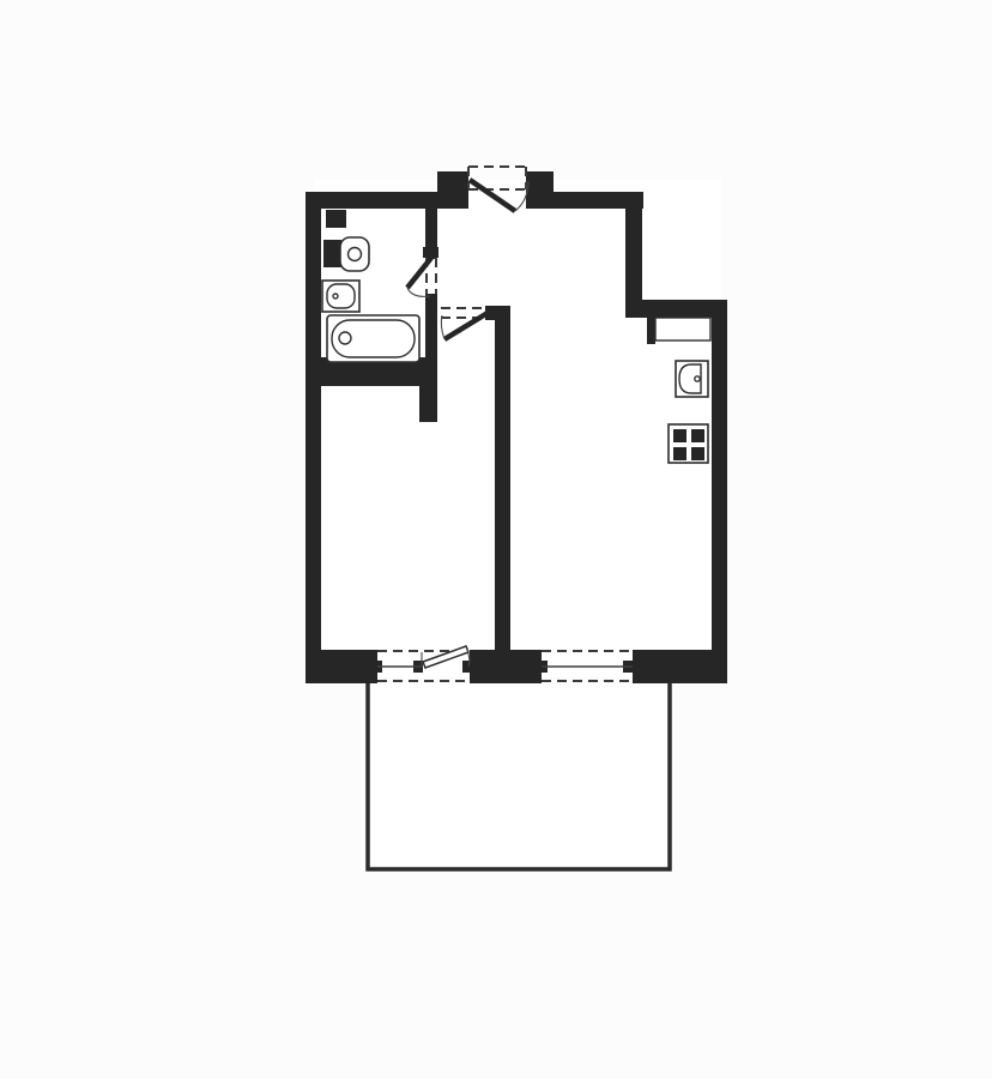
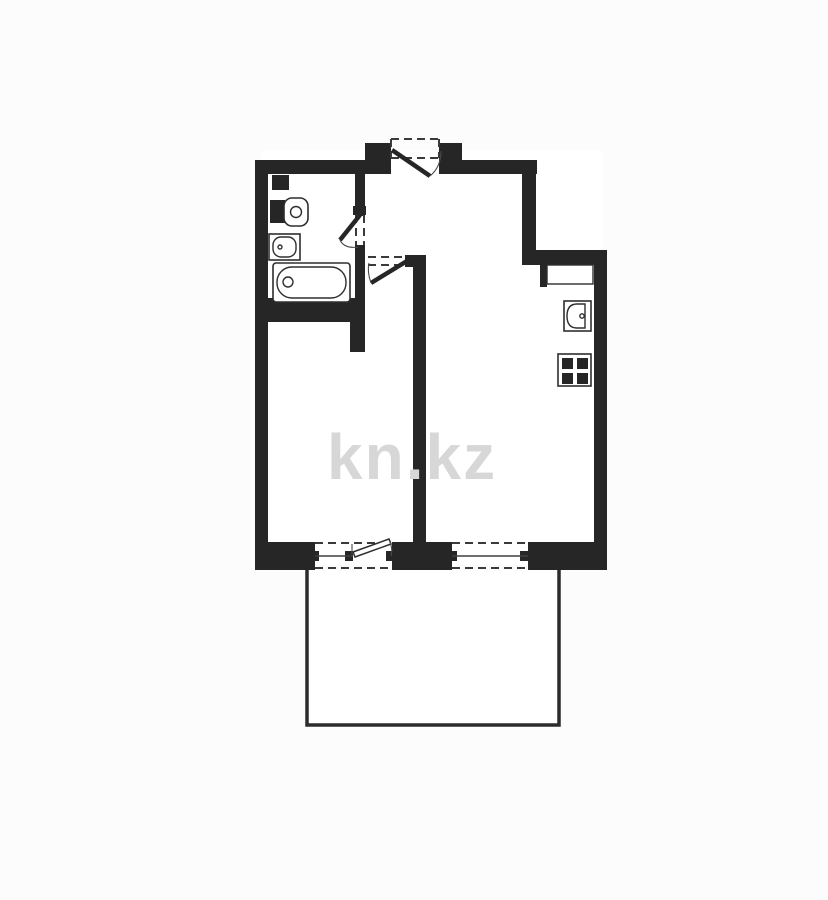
+ kn.kz
